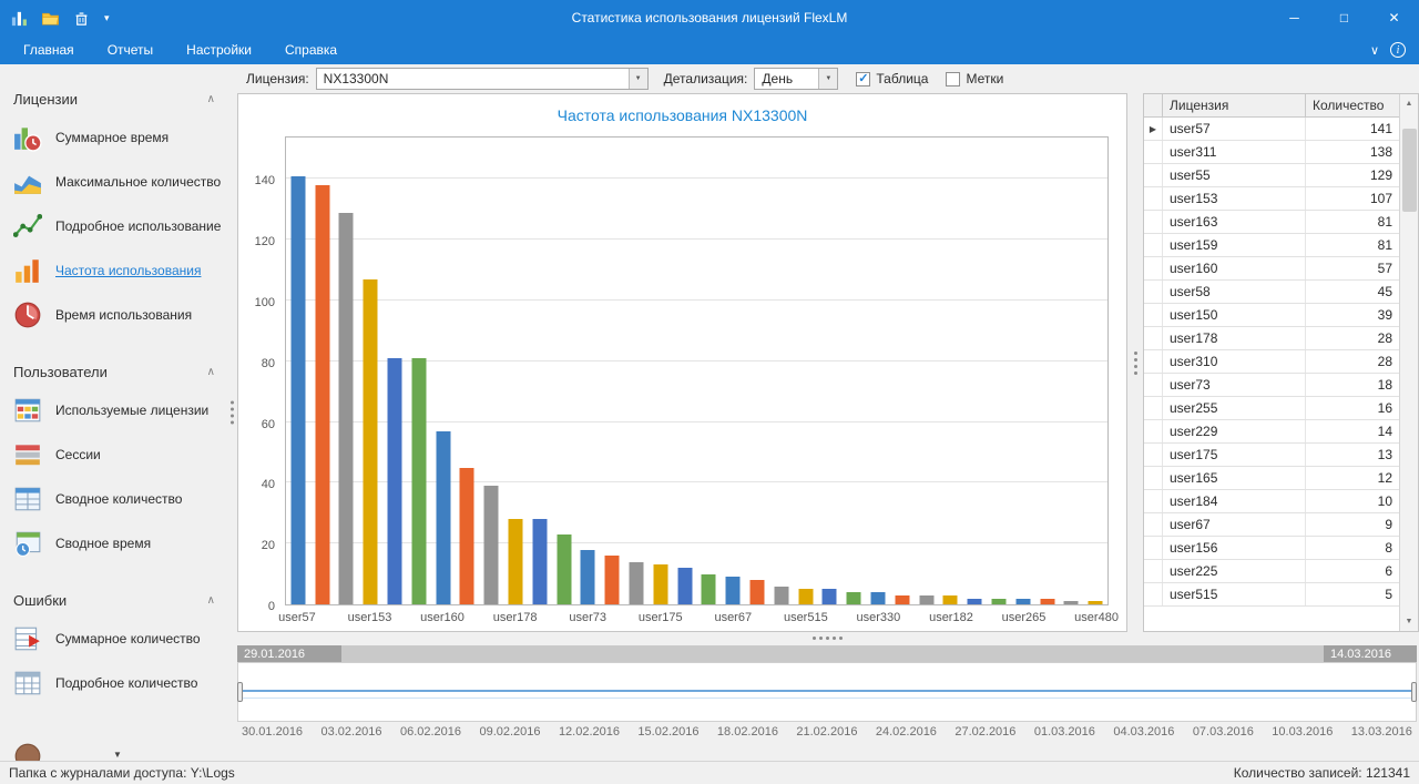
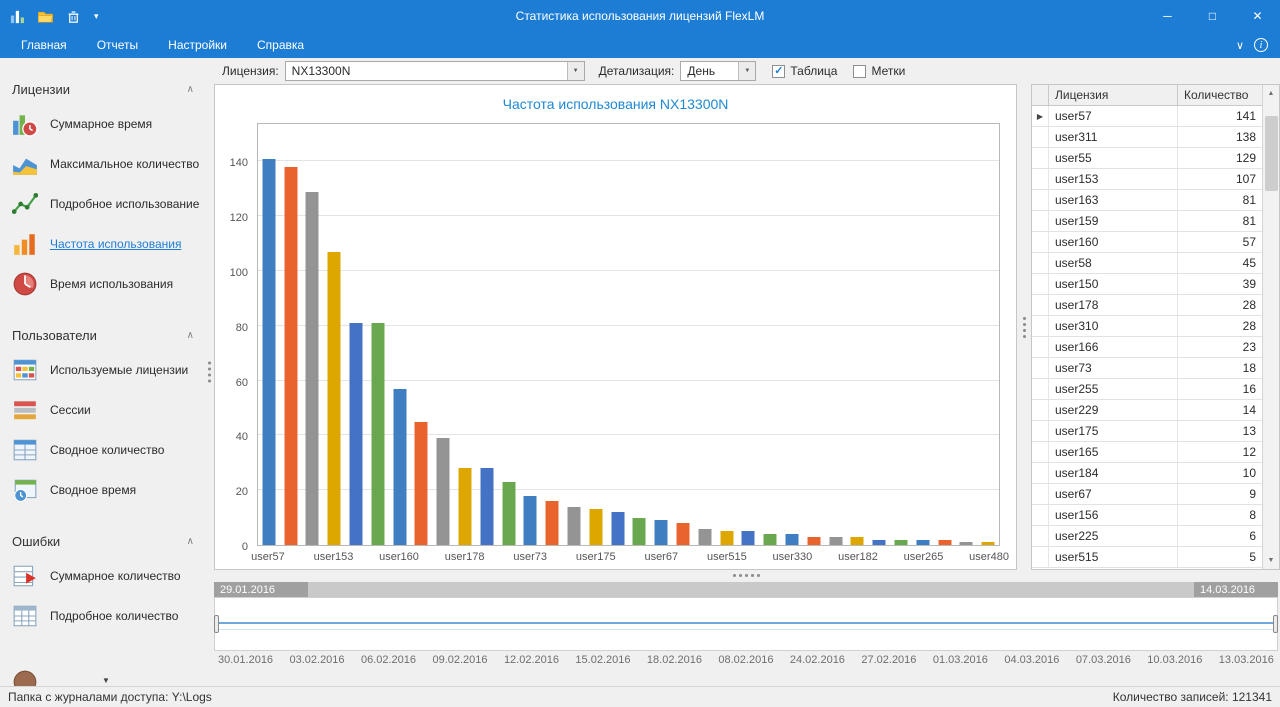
  ▾
  Статистика использования лицензий FlexLM
  ─
  □
  ✕
  Главная
  Отчеты
  Настройки
  Справка
  ∨
  i
  Лицензии
  ∧
  Суммарное время
  Максимальное количество
  Подробное использование
  Частота использования
  Время использования
  Пользователи
  ∧
  Используемые лицензии
  Сессии
  Сводное количество
  Сводное время
  Ошибки
  ∧
  Суммарное количество
  Подробное количество
  ▼
  Лицензия:
  NX13300N
  Детализация:
  День
  ✓
  Таблица
  Метки
  Частота использования NX13300N
  0
  20
  40
  60
  80
  100
  120
  140
  user57
  user153
  user160
  user178
  user73
  user175
  user67
  user515
  user330
  user182
  user265
  user480
  Лицензия
  Количество
  ▶
  user57
  141
  user311
  138
  user55
  129
  user153
  107
  user163
  81
  user159
  81
  user160
  57
  user58
  45
  user150
  39
  user178
  28
  user310
  28
+ user166
+ 23
  user73
  18
  user255
  16
  user229
  14
  user175
  13
  user165
  12
  user184
  10
  user67
  9
  user156
  8
  user225
  6
  user515
  5
  29.01.2016
  14.03.2016
  30.01.2016
  03.02.2016
  06.02.2016
  09.02.2016
  12.02.2016
  15.02.2016
  18.02.2016
- 21.02.2016
+ 08.02.2016
  24.02.2016
  27.02.2016
  01.03.2016
  04.03.2016
  07.03.2016
  10.03.2016
  13.03.2016
  Папка с журналами доступа: Y:\Logs
  Количество записей: 121341
